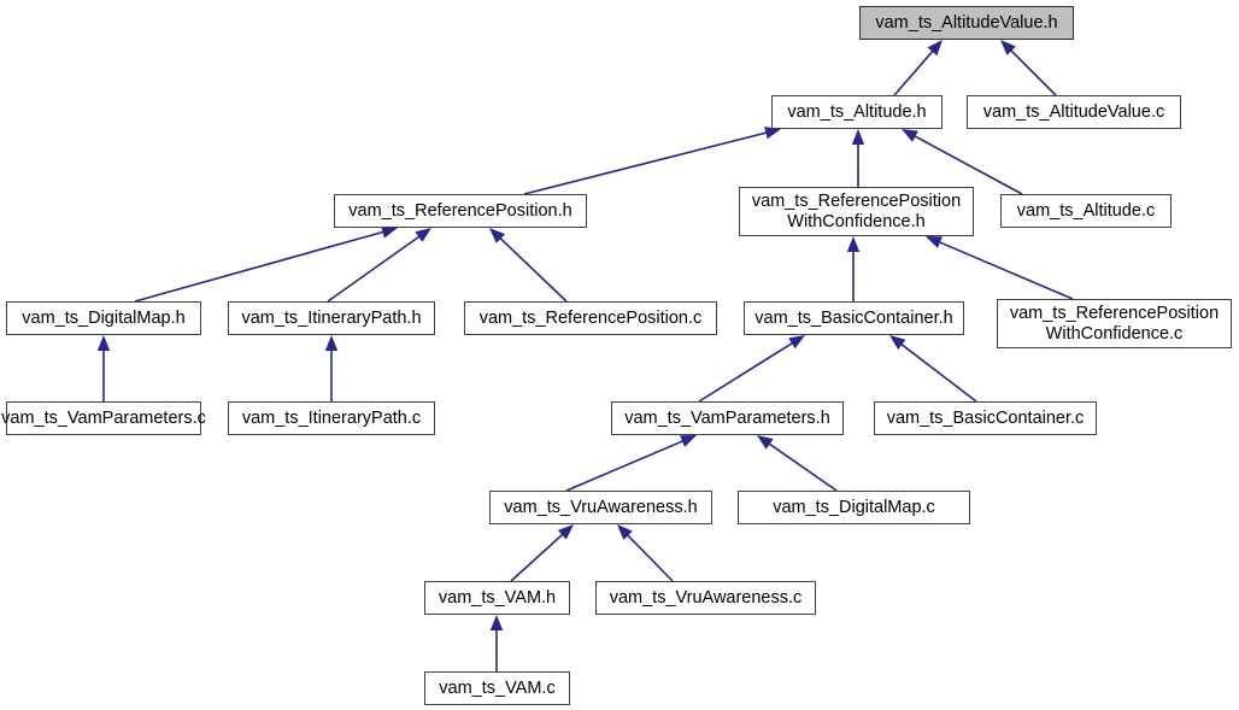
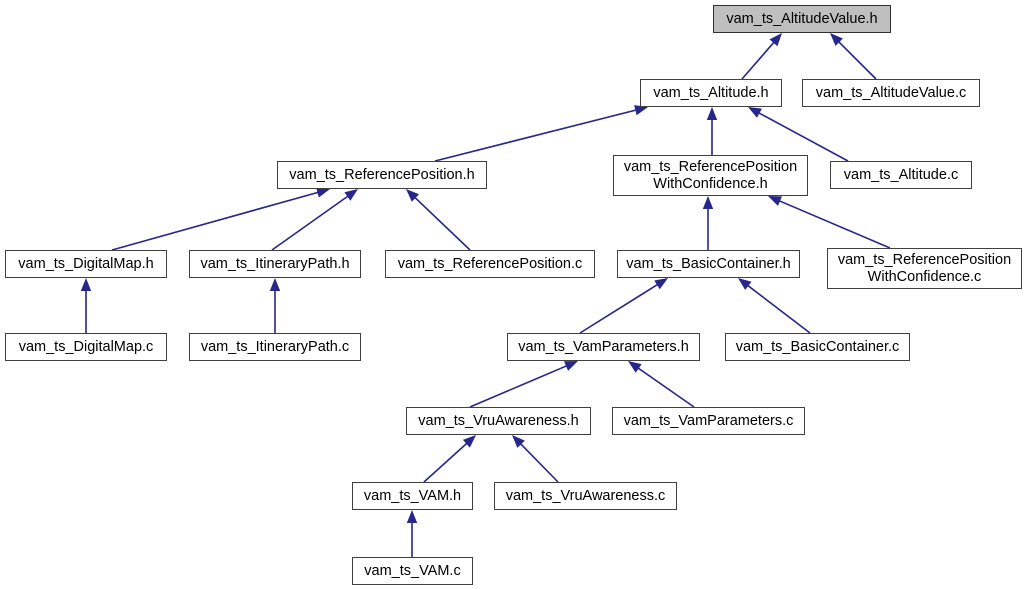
  vam_ts_AltitudeValue.h
  vam_ts_Altitude.h
  vam_ts_AltitudeValue.c
  vam_ts_ReferencePosition.h
  vam_ts_ReferencePosition
  WithConfidence.h
  vam_ts_Altitude.c
  vam_ts_DigitalMap.h
  vam_ts_ItineraryPath.h
  vam_ts_ReferencePosition.c
  vam_ts_BasicContainer.h
  vam_ts_ReferencePosition
  WithConfidence.c
- vam_ts_VamParameters.c
+ vam_ts_DigitalMap.c
  vam_ts_ItineraryPath.c
  vam_ts_VamParameters.h
  vam_ts_BasicContainer.c
  vam_ts_VruAwareness.h
- vam_ts_DigitalMap.c
+ vam_ts_VamParameters.c
  vam_ts_VAM.h
  vam_ts_VruAwareness.c
  vam_ts_VAM.c
